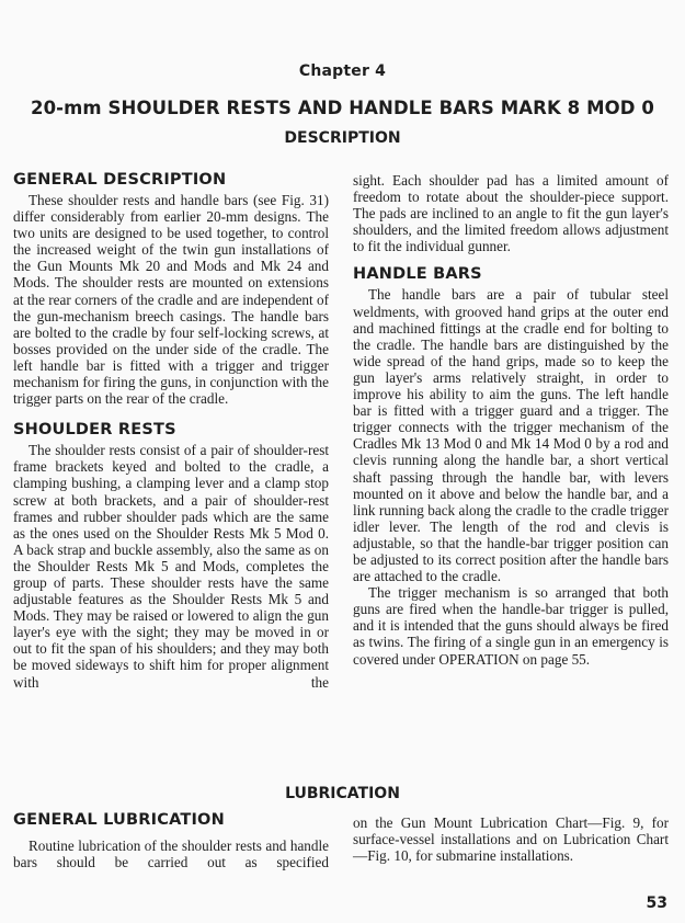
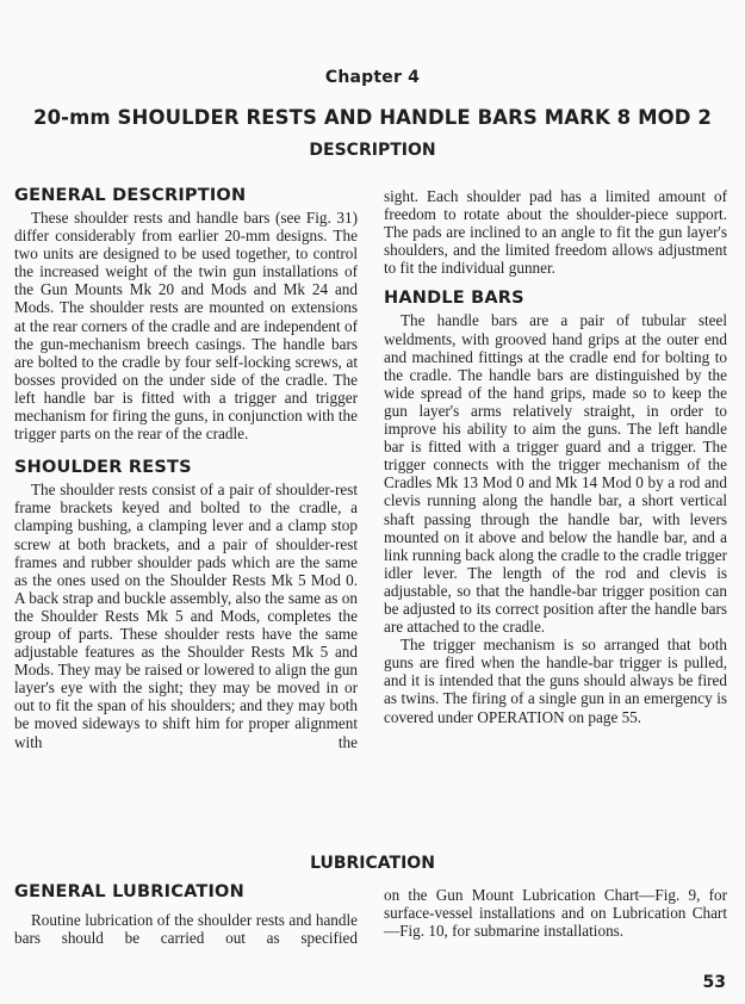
  Chapter 4
- 20-mm SHOULDER RESTS AND HANDLE BARS MARK 8 MOD 0
+ 20-mm SHOULDER RESTS AND HANDLE BARS MARK 8 MOD 2
  DESCRIPTION
  GENERAL DESCRIPTION
  These shoulder rests and handle bars (see Fig. 31) differ considerably from earlier 20-mm designs. The two units are designed to be used together, to control the increased weight of the twin gun installations of the Gun Mounts Mk 20 and Mods and Mk 24 and Mods. The shoulder rests are mounted on extensions at the rear corners of the cradle and are independ­ent of the gun-mechanism breech casings. The handle bars are bolted to the cradle by four self-locking screws, at bosses provided on the under side of the cradle. The left handle bar is fitted with a trigger and trigger mechanism for firing the guns, in conjunction with the trigger parts on the rear of the cradle.
  SHOULDER RESTS
  The shoulder rests consist of a pair of shoul­der-rest frame brackets keyed and bolted to the cradle, a clamping bushing, a clamping lever and a clamp stop screw at both brackets, and a pair of shoulder-rest frames and rubber shoul­der pads which are the same as the ones used on the Shoulder Rests Mk 5 Mod 0. A back strap and buckle assembly, also the same as on the Shoulder Rests Mk 5 and Mods, completes the group of parts. These shoulder rests have the same adjustable features as the Shoulder Rests Mk 5 and Mods. They may be raised or lowered to align the gun layer's eye with the sight; they may be moved in or out to fit the span of his shoulders; and they may both be moved side­ways to shift him for proper alignment with the
  sight. Each shoulder pad has a limited amount of freedom to rotate about the shoulder-piece support. The pads are inclined to an angle to fit the gun layer's shoulders, and the limited freedom allows adjustment to fit the individual gunner.
  HANDLE BARS
  The handle bars are a pair of tubular steel weldments, with grooved hand grips at the outer end and machined fittings at the cradle end for bolting to the cradle. The handle bars are distinguished by the wide spread of the hand grips, made so to keep the gun layer's arms relatively straight, in order to improve his ability to aim the guns. The left handle bar is fitted with a trigger guard and a trigger. The trigger connects with the trigger mechan­ism of the Cradles Mk 13 Mod 0 and Mk 14 Mod 0 by a rod and clevis running along the handle bar, a short vertical shaft passing through the handle bar, with levers mounted on it above and below the handle bar, and a link running back along the cradle to the cradle trigger idler lever. The length of the rod and clevis is adjustable, so that the handle-bar trig­ger position can be adjusted to its correct posi­tion after the handle bars are attached to the cradle.
  The trigger mechanism is so arranged that both guns are fired when the handle-bar trigger is pulled, and it is intended that the guns should always be fired as twins. The firing of a single gun in an emergency is covered under OPERA­TION on page 55.
  LUBRICATION
  GENERAL LUBRICATION
  Routine lubrication of the shoulder rests and handle bars should be carried out as specified
  on the Gun Mount Lubrication Chart—Fig. 9, for surface-vessel installations and on Lubrica­tion Chart—Fig. 10, for submarine installa­tions.
  53
